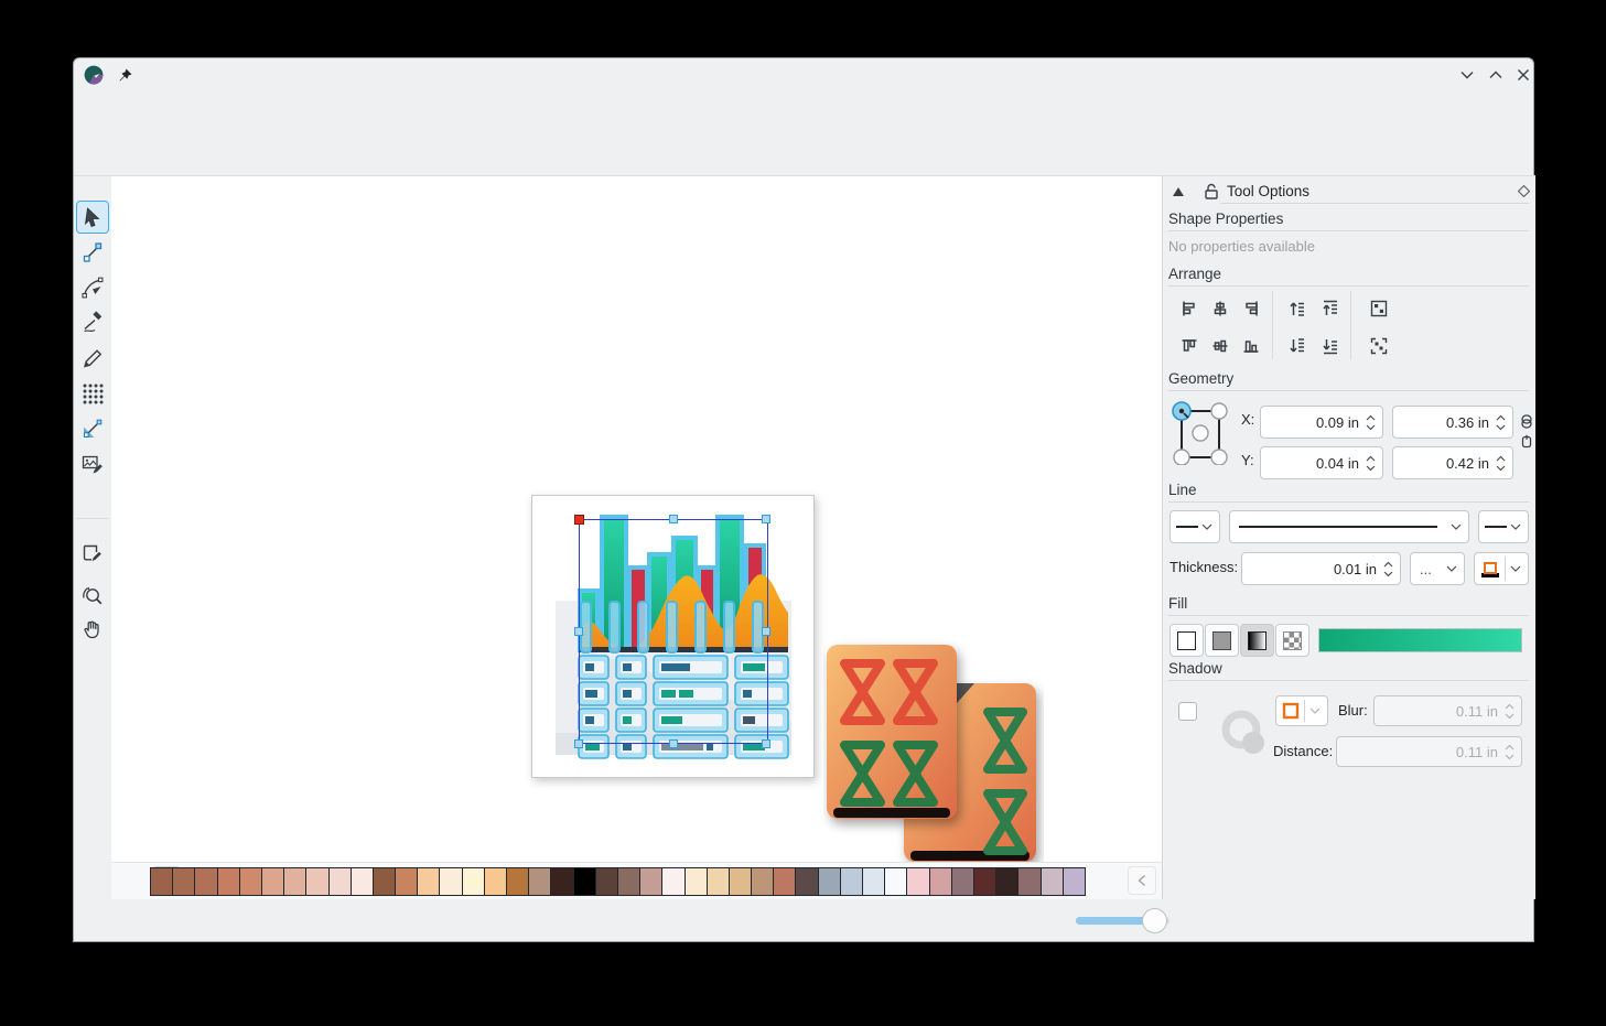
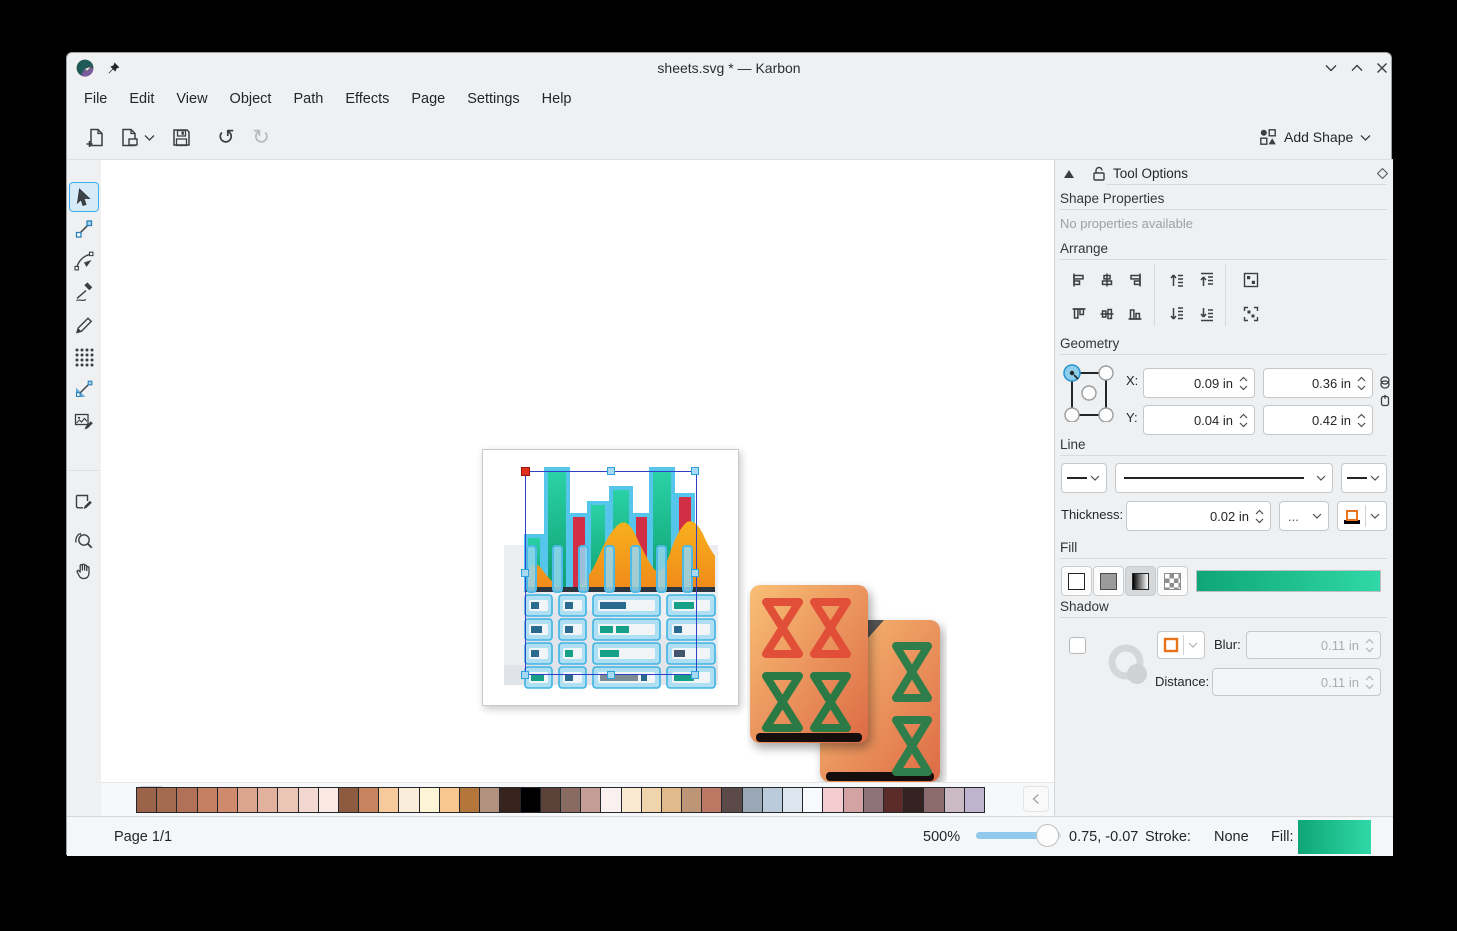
+ sheets.svg * — Karbon
+ File
+ Edit
+ View
+ Object
+ Path
+ Effects
+ Page
+ Settings
+ Help
+ ↺
+ ↻
+ Add Shape
  Tool Options
  Shape Properties
  No properties available
  Arrange
  Geometry
  X:
  0.09 in
  0.36 in
  Y:
  0.04 in
  0.42 in
  Line
  Thickness:
- 0.01 in
+ 0.02 in
  ...
  Fill
  Shadow
  Blur:
  0.11 in
  Distance:
  0.11 in
+ Page 1/1
+ 500%
+ 0.75, -0.07
+ Stroke:
+ None
+ Fill:
